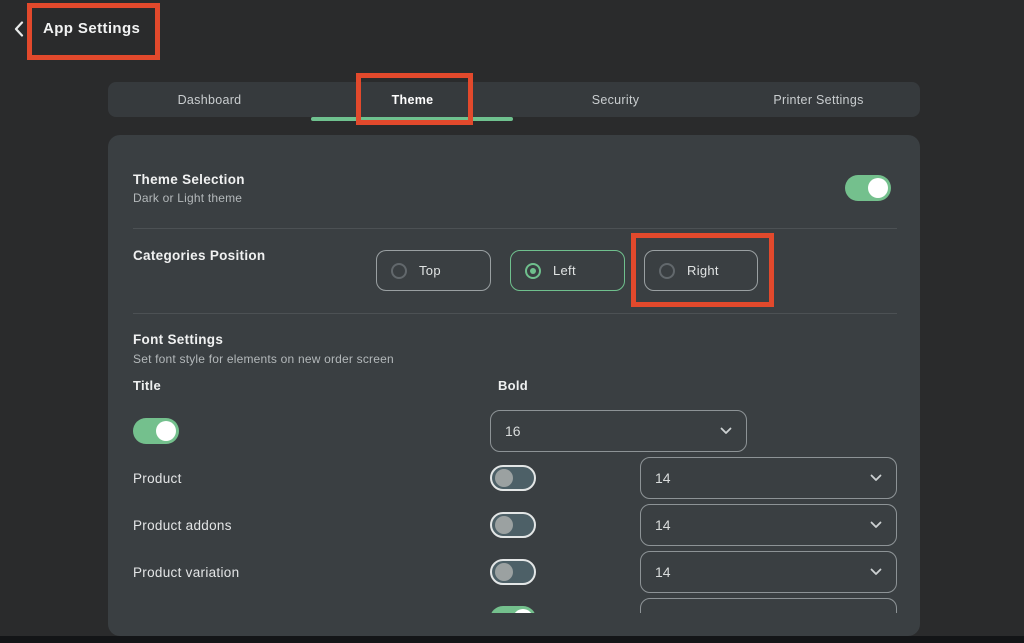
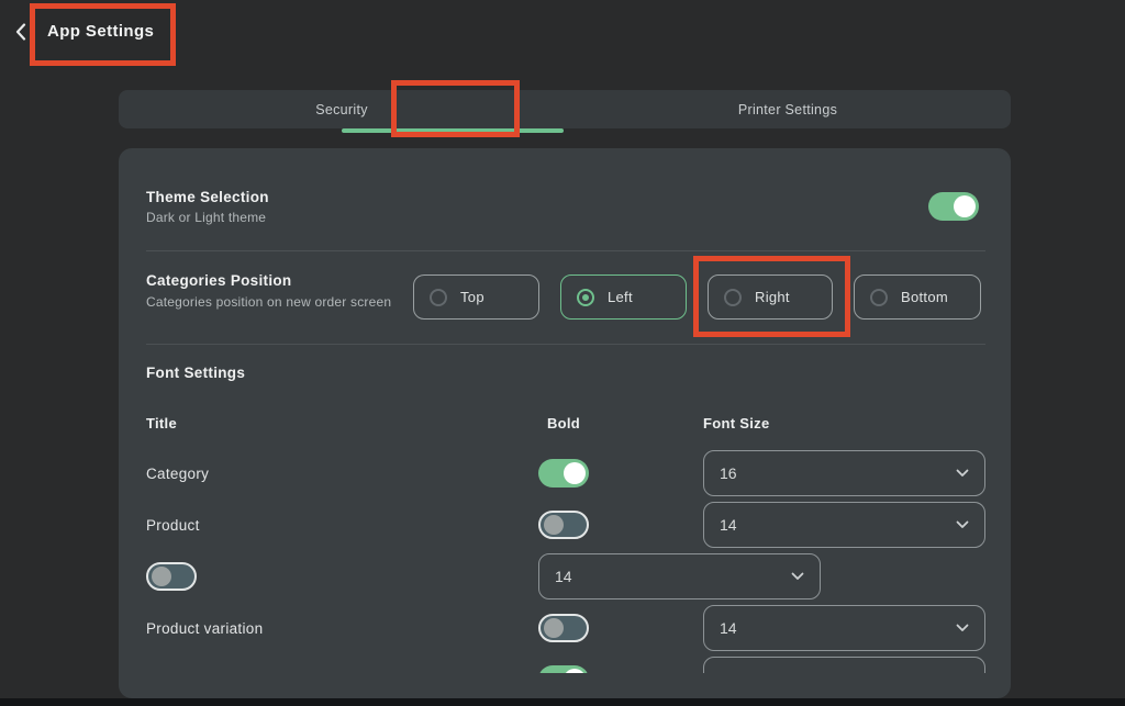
  App Settings
- Dashboard
- Theme
  Security
  Printer Settings
  Theme Selection
  Dark or Light theme
  Categories Position
+ Categories position on new order screen
  Top
  Left
  Right
+ Bottom
  Font Settings
- Set font style for elements on new order screen
  Title
  Bold
+ Font Size
+ Category
  16
  Product
  14
- Product addons
  14
  Product variation
  14
